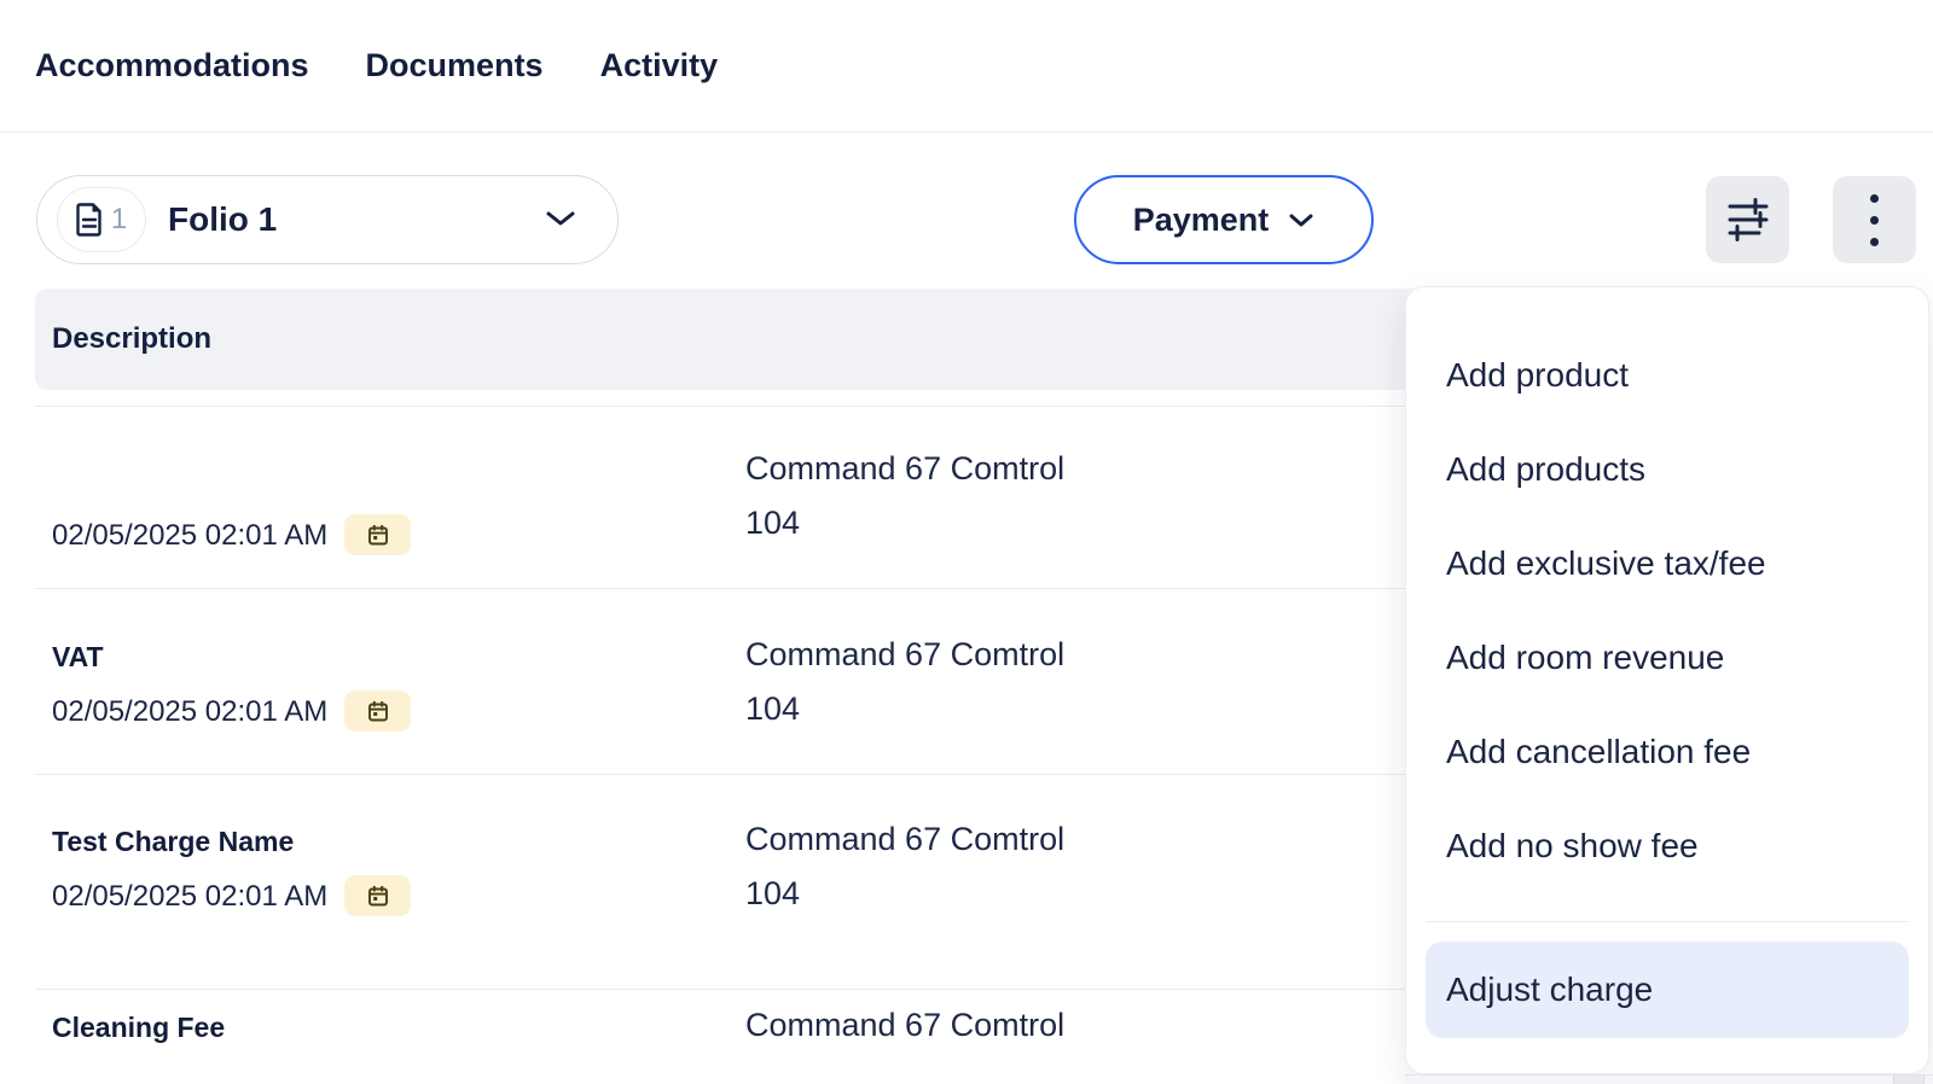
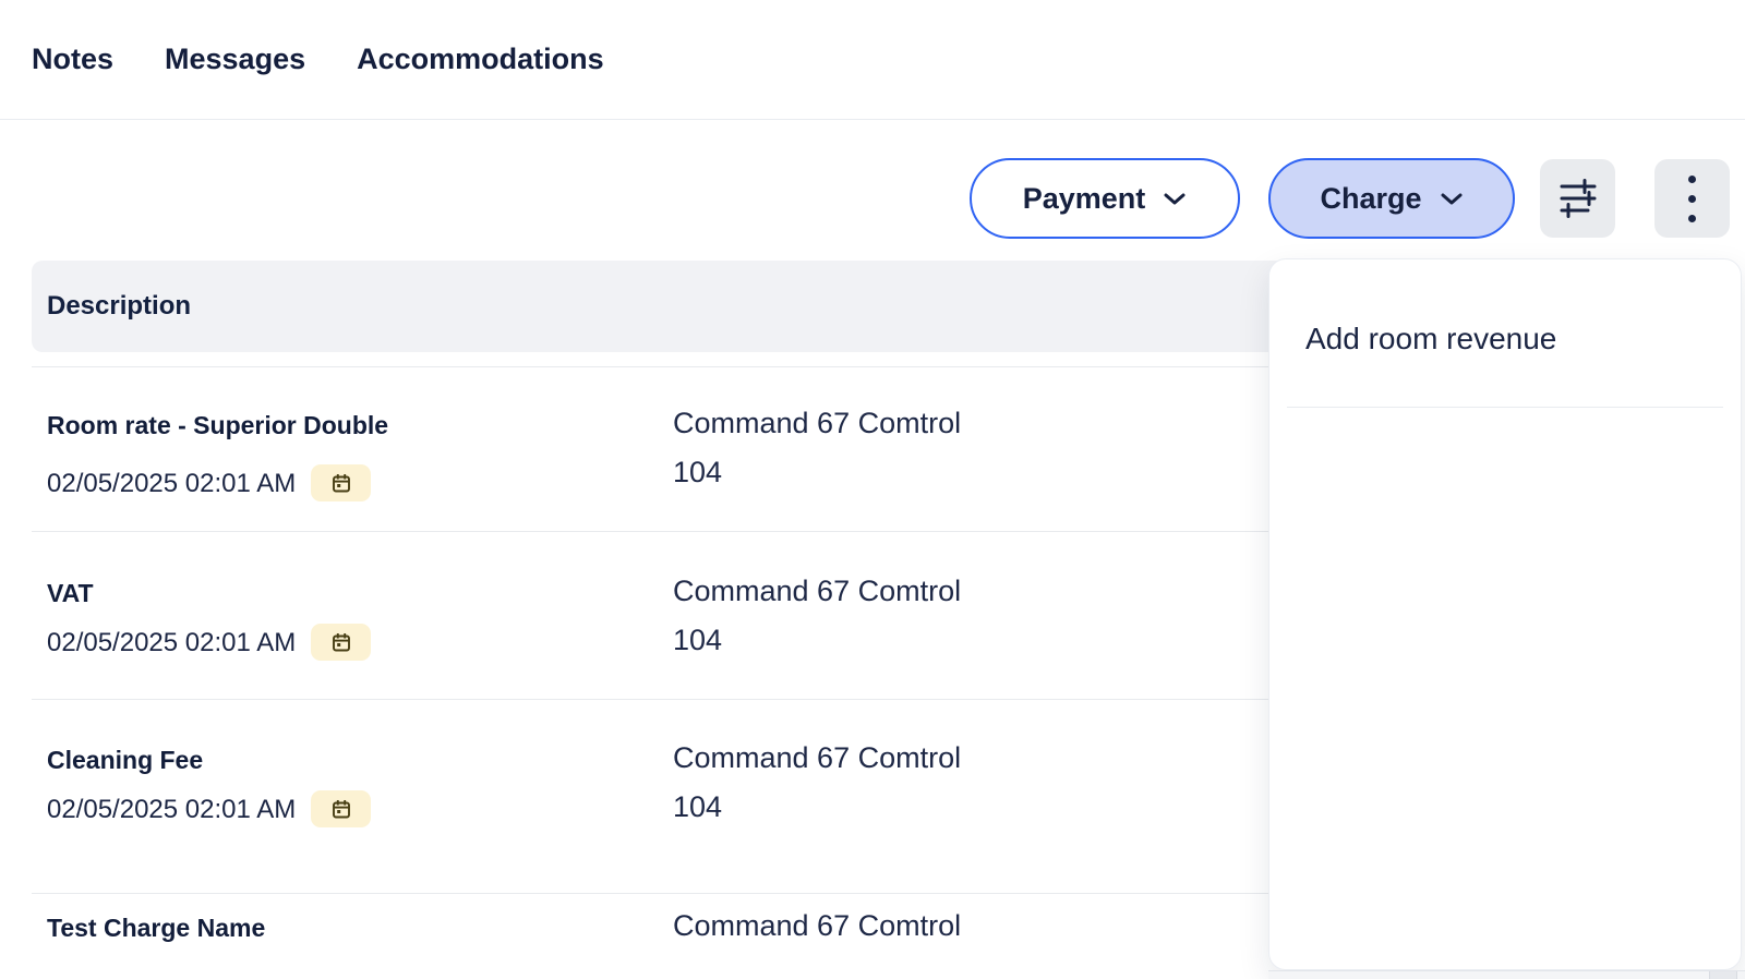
+ Notes
+ Messages
  Accommodations
- Documents
- Activity
- 1
- Folio 1
  Payment
+ Charge
  Description
+ Room rate - Superior Double
  02/05/2025 02:01 AM
  Command 67 Comtrol
  104
  VAT
  02/05/2025 02:01 AM
  Command 67 Comtrol
  104
- Test Charge Name
+ Cleaning Fee
  02/05/2025 02:01 AM
  Command 67 Comtrol
  104
- Cleaning Fee
+ Test Charge Name
  Command 67 Comtrol
- Add product
- Add products
- Add exclusive tax/fee
  Add room revenue
- Add cancellation fee
- Add no show fee
- Adjust charge
